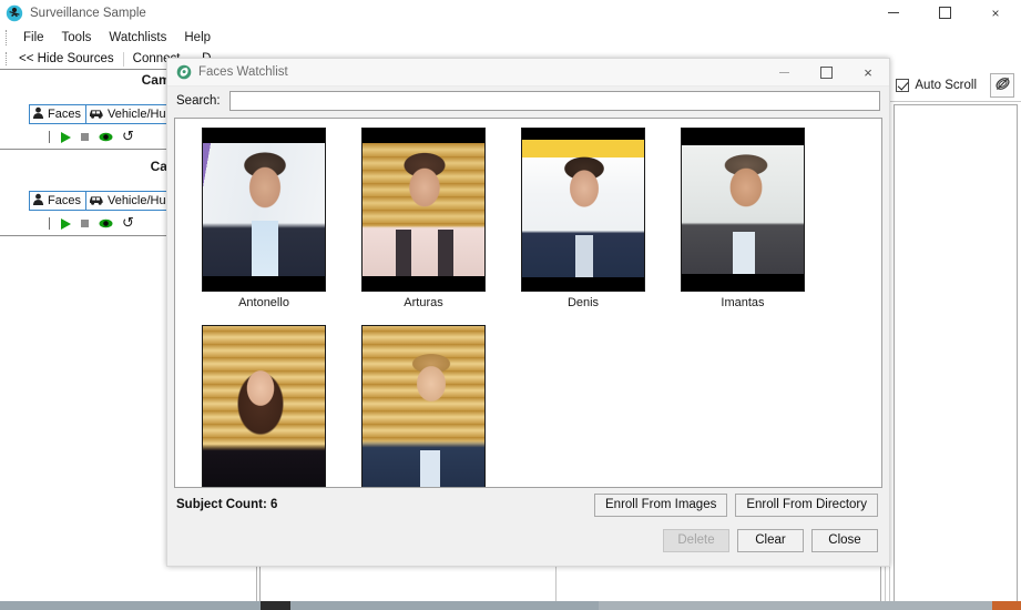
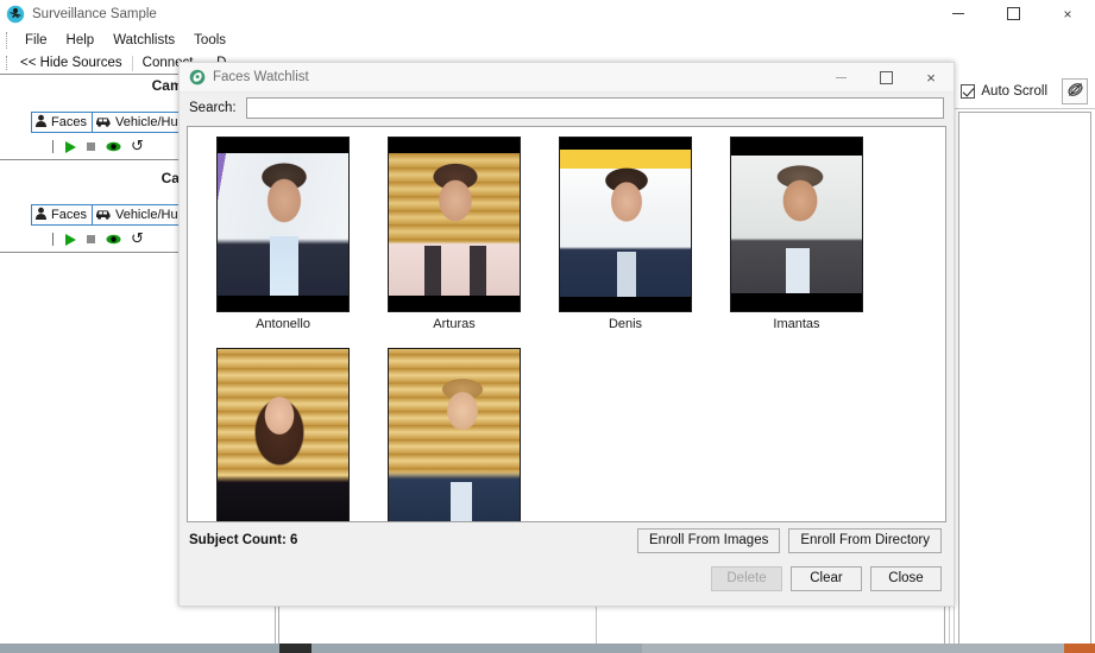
  Surveillance Sample
  ×
  File
- Tools
+ Help
  Watchlists
- Help
+ Tools
  << Hide Sources
  Faces
  Vehicle/Hu
  ↺
  Faces
  Vehicle/Hu
  ↺
  Auto Scroll
  Faces Watchlist
  ×
  Search:
  Antonello
  Arturas
  Denis
  Imantas
  Subject Count: 6
  Enroll From Images
  Enroll From Directory
  Delete
  Clear
  Close
